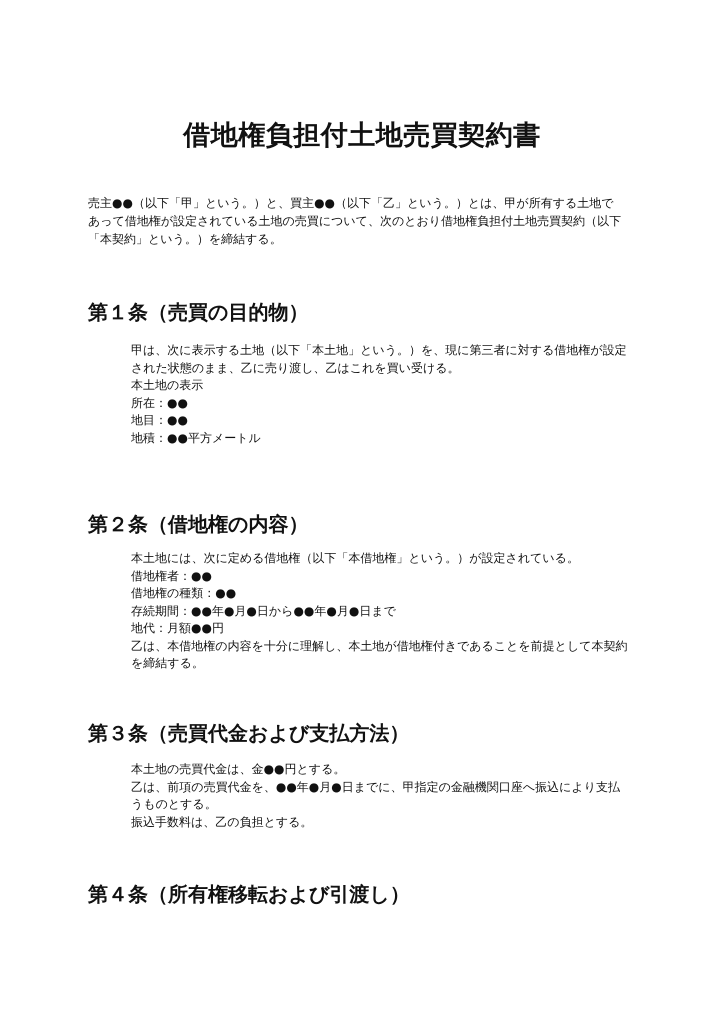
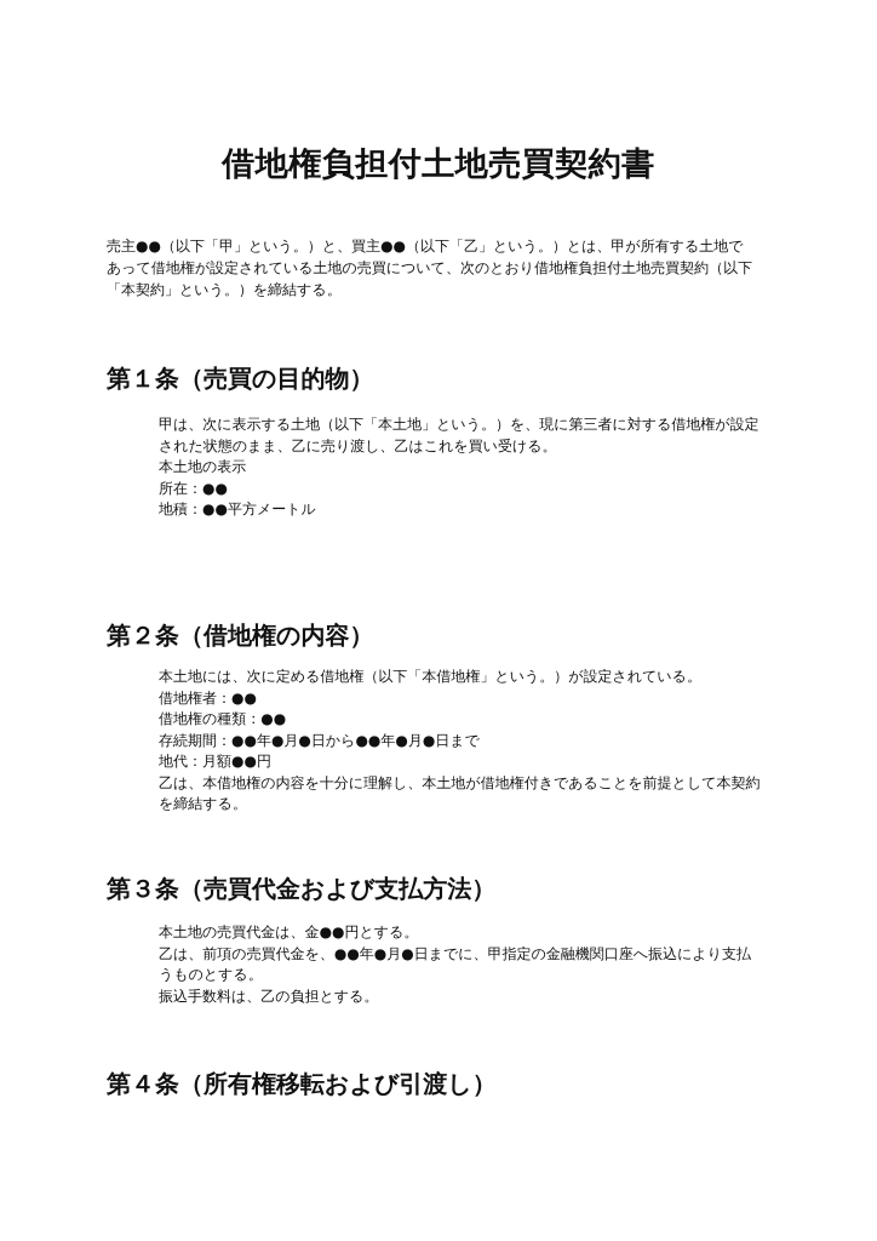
  借地権負担付土地売買契約書
  売主●●（以下「甲」という。）と、買主●●（以下「乙」という。）とは、甲が所有する土地で
  あって借地権が設定されている土地の売買について、次のとおり借地権負担付土地売買契約（以下
  「本契約」という。）を締結する。
  第１条（売買の目的物）
  甲は、次に表示する土地（以下「本土地」という。）を、現に第三者に対する借地権が設定
  された状態のまま、乙に売り渡し、乙はこれを買い受ける。
  本土地の表示
  所在：●●
- 地目：●●
  地積：●●平方メートル
  第２条（借地権の内容）
  本土地には、次に定める借地権（以下「本借地権」という。）が設定されている。
  借地権者：●●
  借地権の種類：●●
  存続期間：●●年●月●日から●●年●月●日まで
  地代：月額●●円
  乙は、本借地権の内容を十分に理解し、本土地が借地権付きであることを前提として本契約
  を締結する。
  第３条（売買代金および支払方法）
  本土地の売買代金は、金●●円とする。
  乙は、前項の売買代金を、●●年●月●日までに、甲指定の金融機関口座へ振込により支払
  うものとする。
  振込手数料は、乙の負担とする。
  第４条（所有権移転および引渡し）
